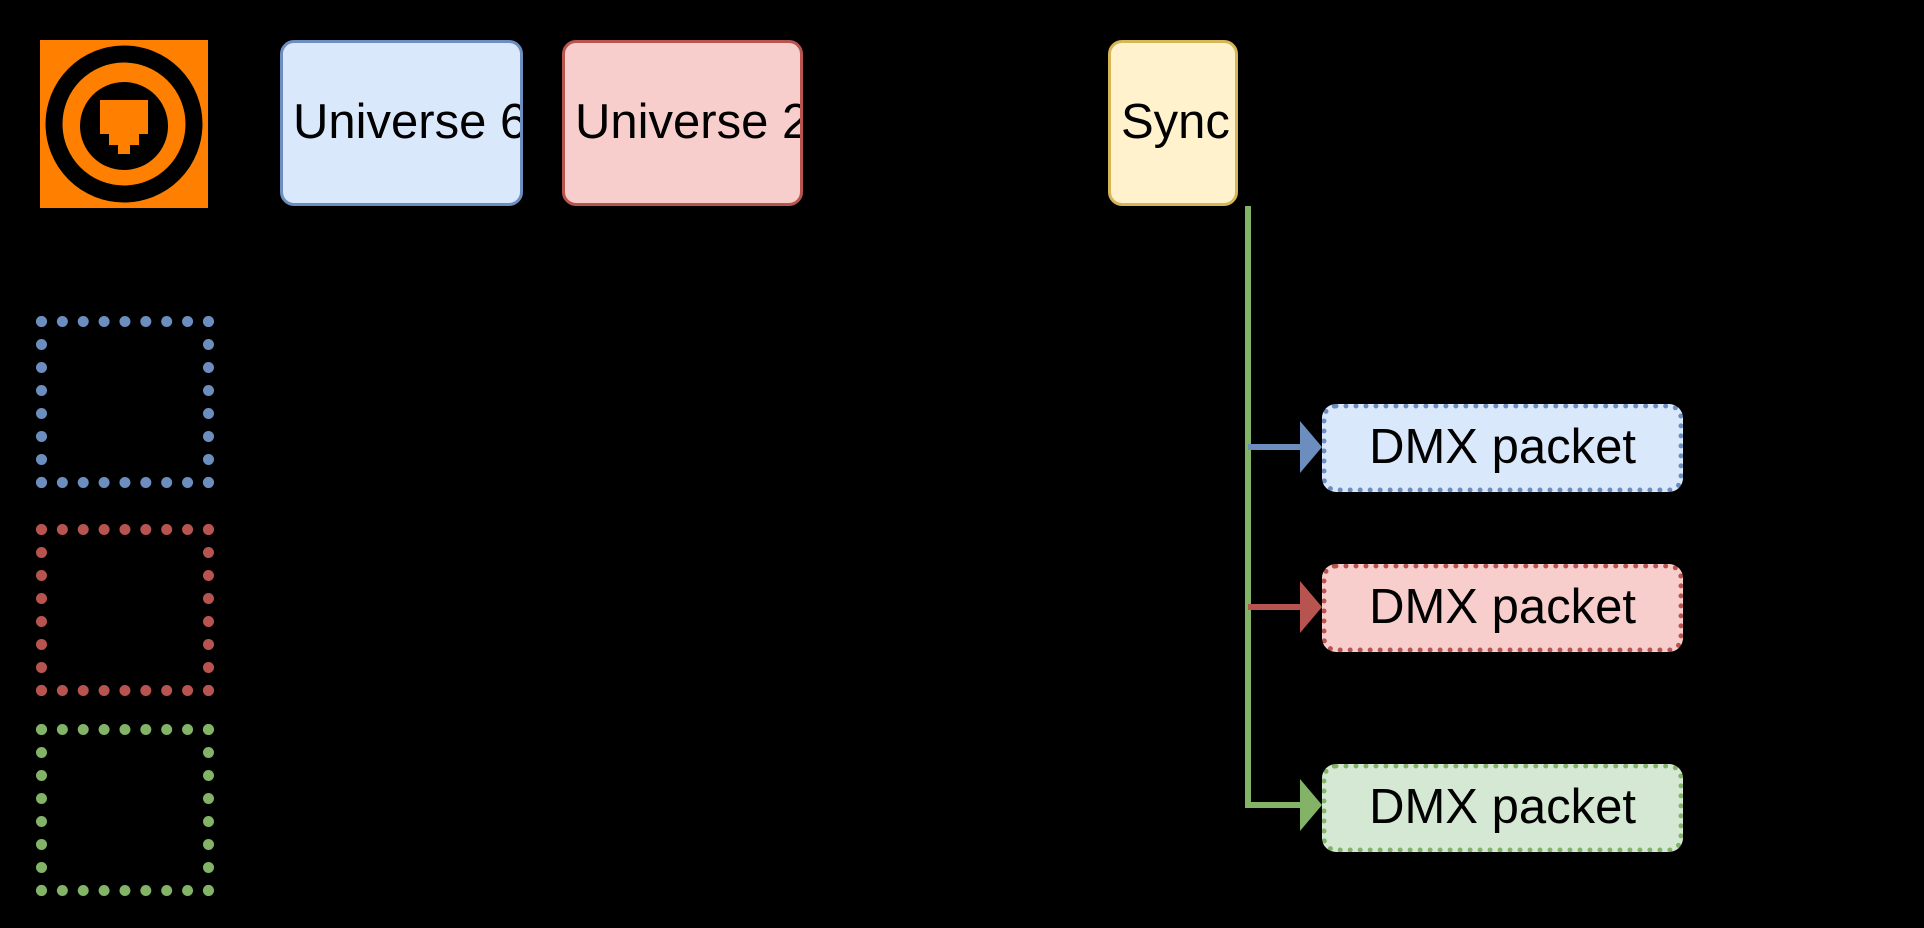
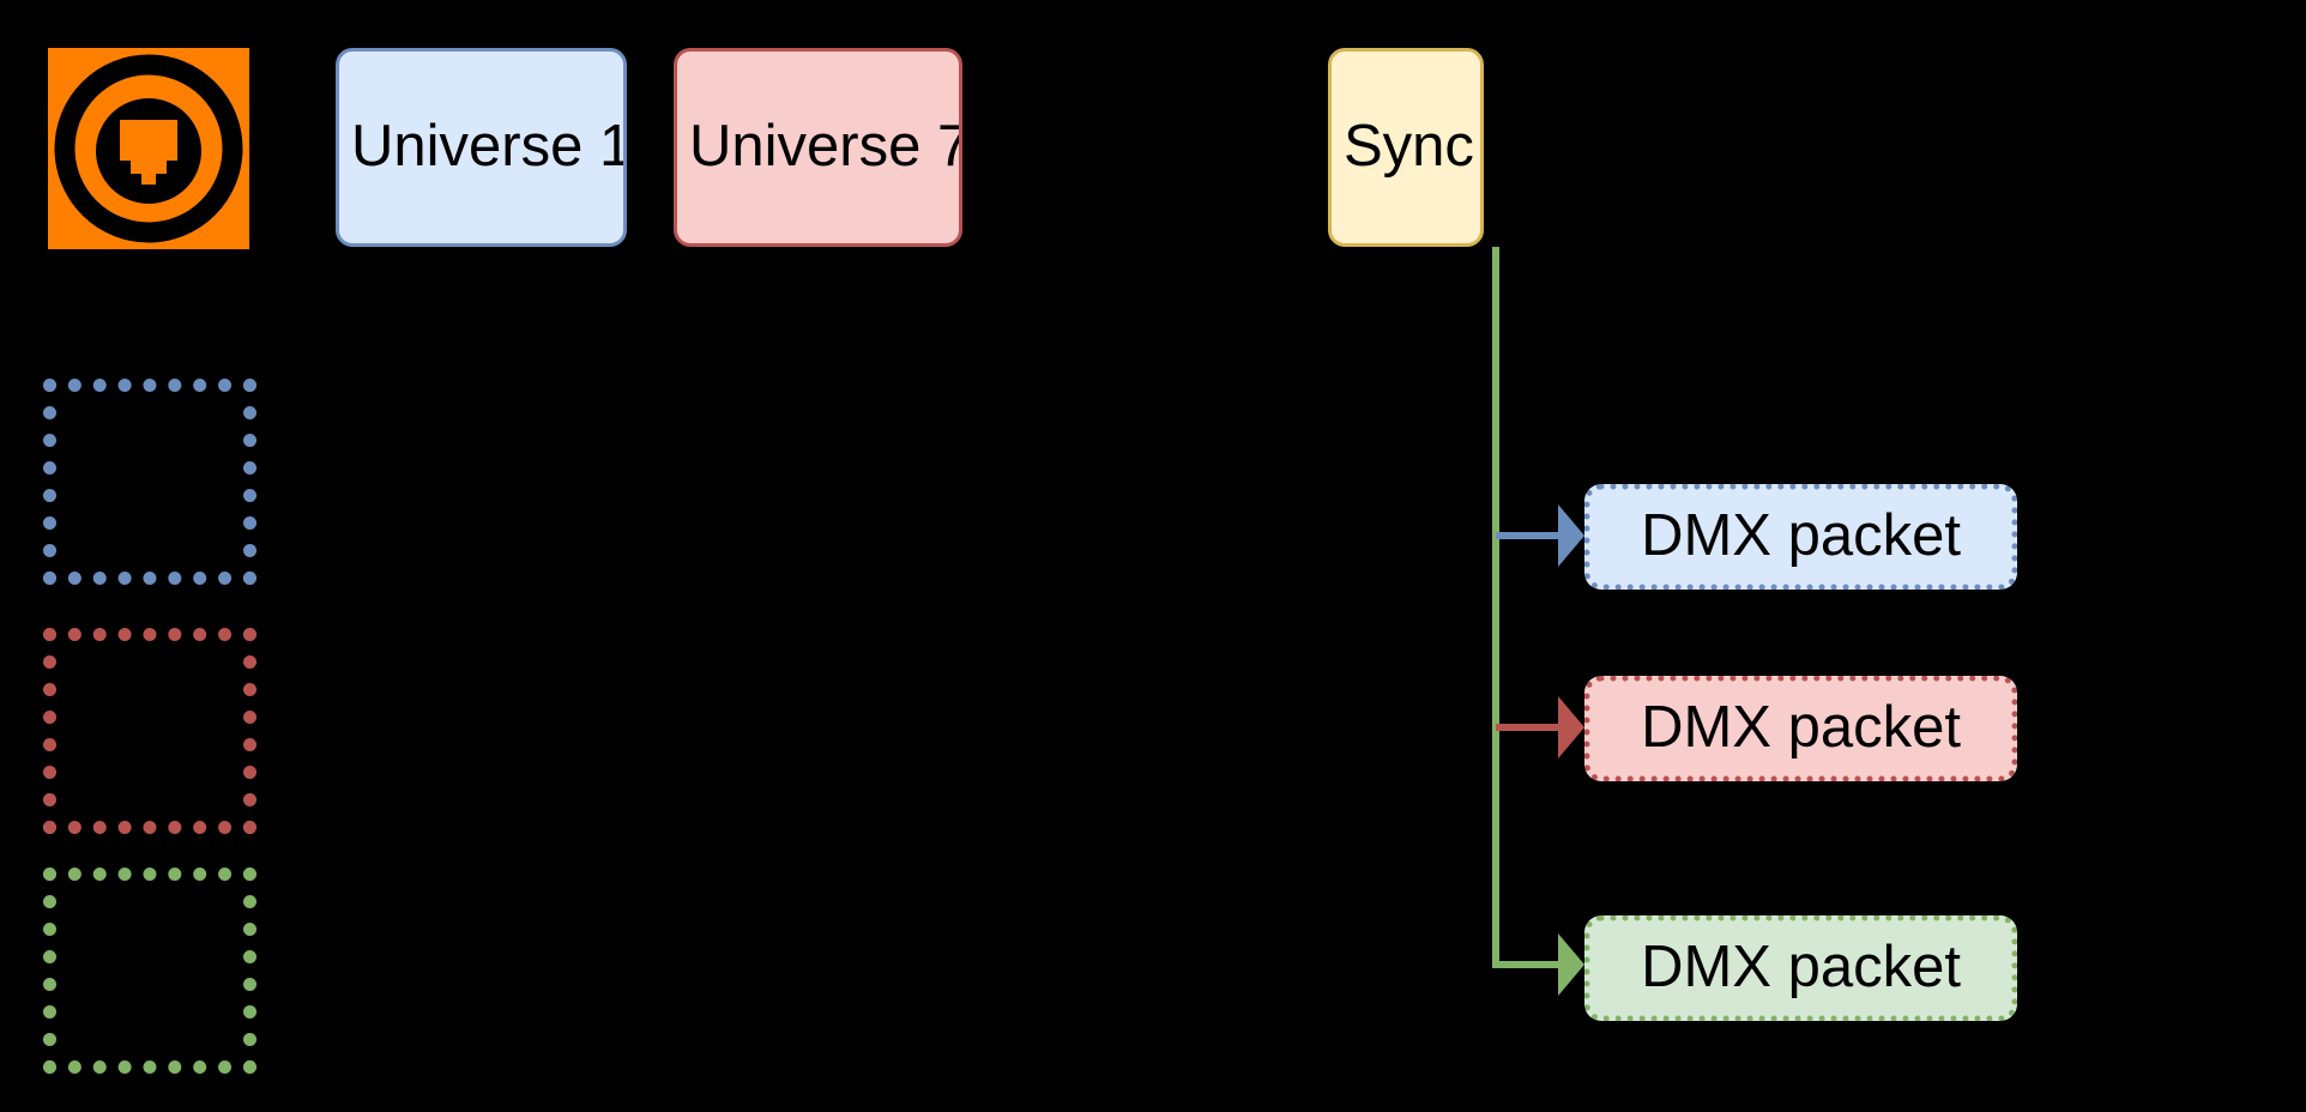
- Universe 6
+ Universe 1
- Universe 2
+ Universe 7
  Sync
  DMX packet
  DMX packet
  DMX packet
